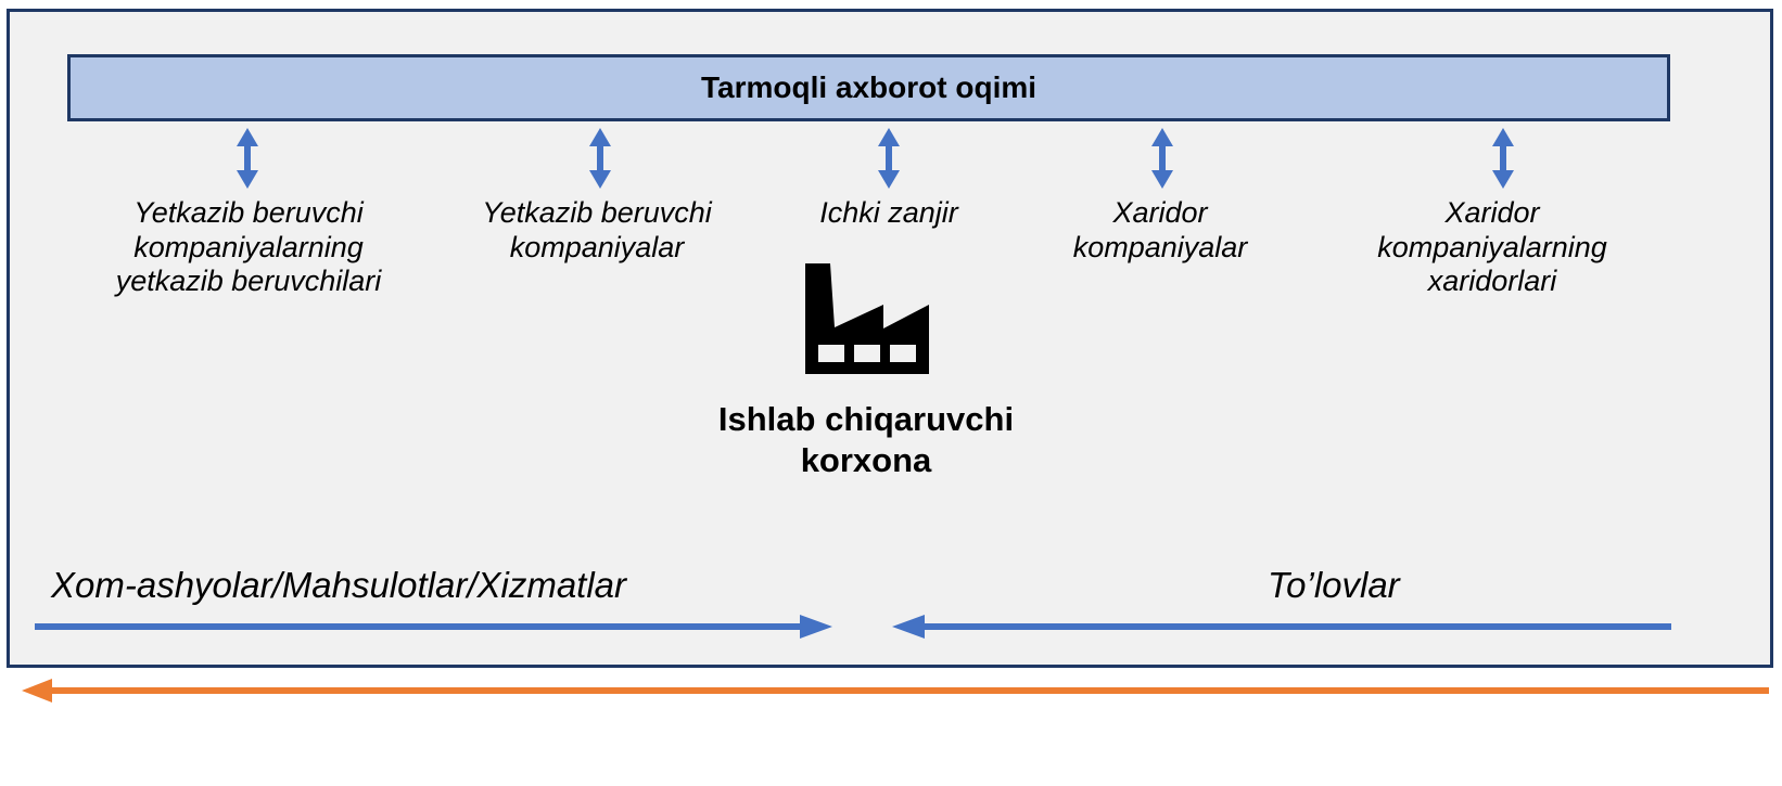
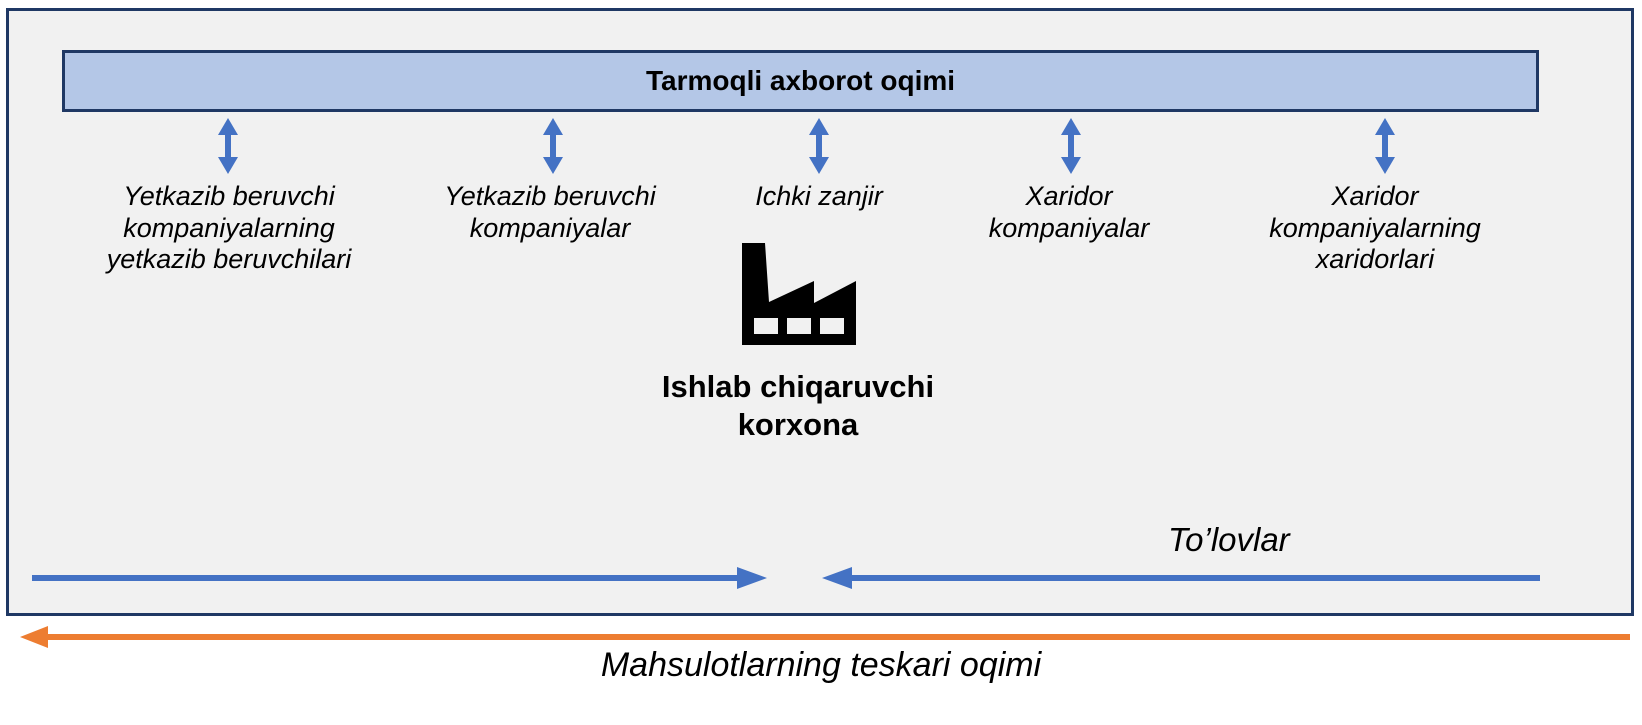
  Tarmoqli axborot oqimi
  Yetkazib beruvchi
  kompaniyalarning
  yetkazib beruvchilari
  Yetkazib beruvchi
  kompaniyalar
  Ichki zanjir
  Xaridor
  kompaniyalar
  Xaridor
  kompaniyalarning
  xaridorlari
  Ishlab chiqaruvchi
  korxona
- Xom-ashyolar/Mahsulotlar/Xizmatlar
  To’lovlar
+ Mahsulotlarning teskari oqimi
